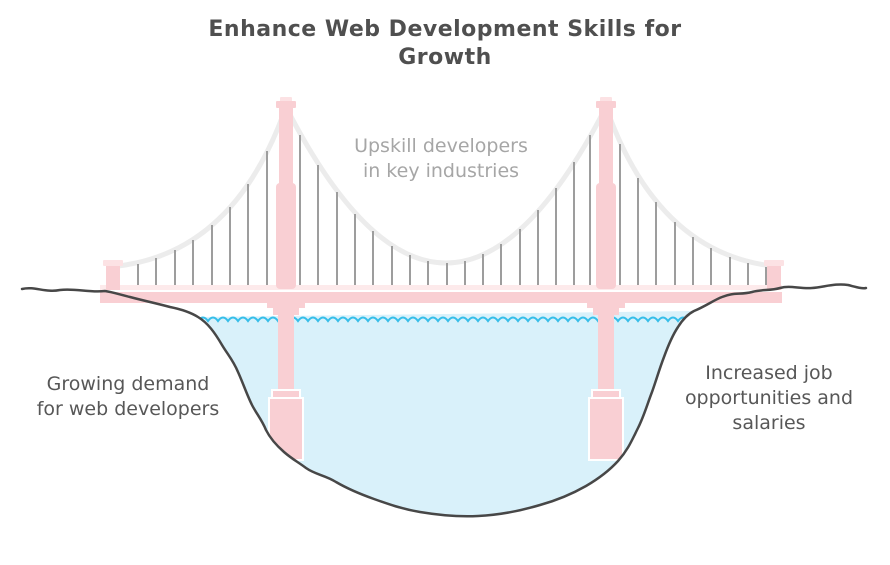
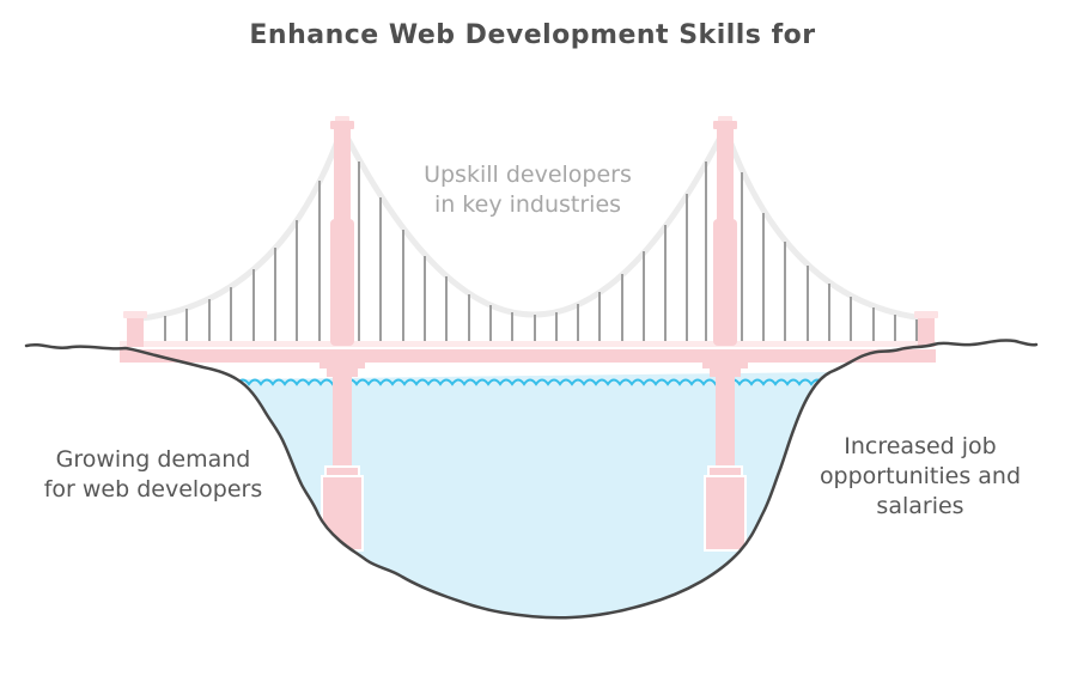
  Enhance Web Development Skills for
- Growth
  Upskill developers
  in key industries
  Growing demand
  for web developers
  Increased job
  opportunities and
  salaries
